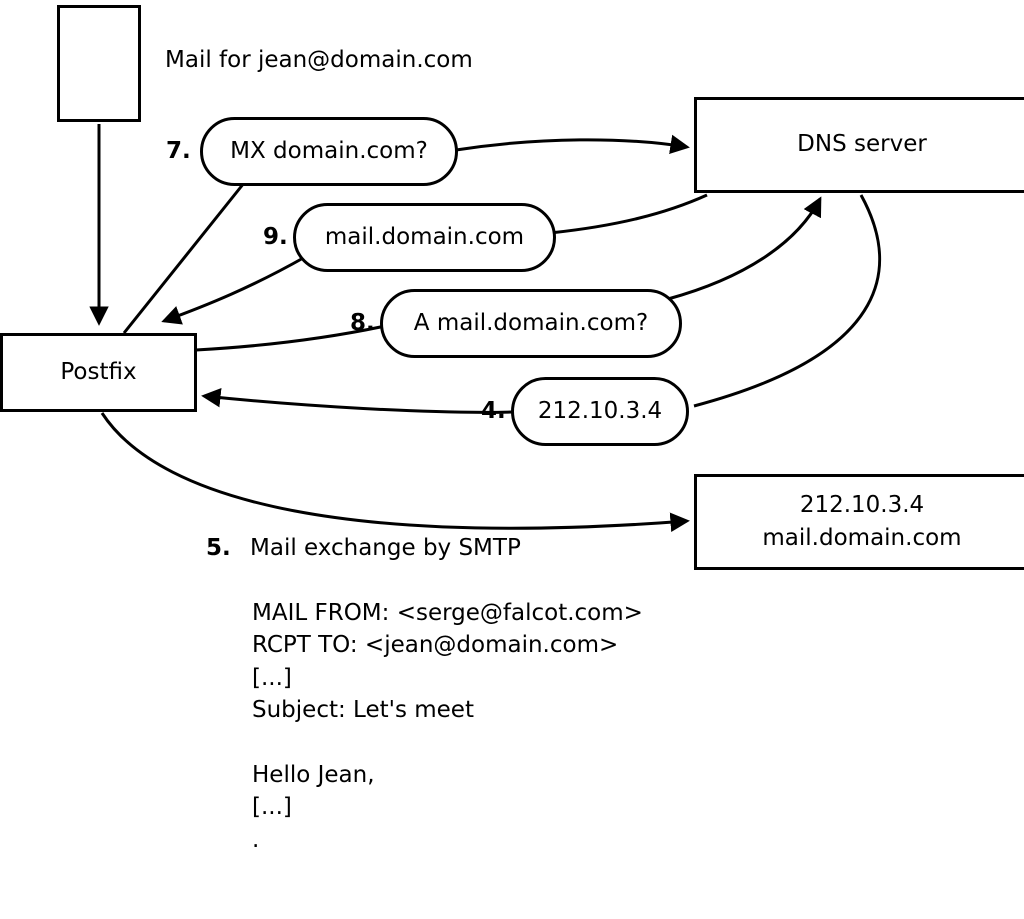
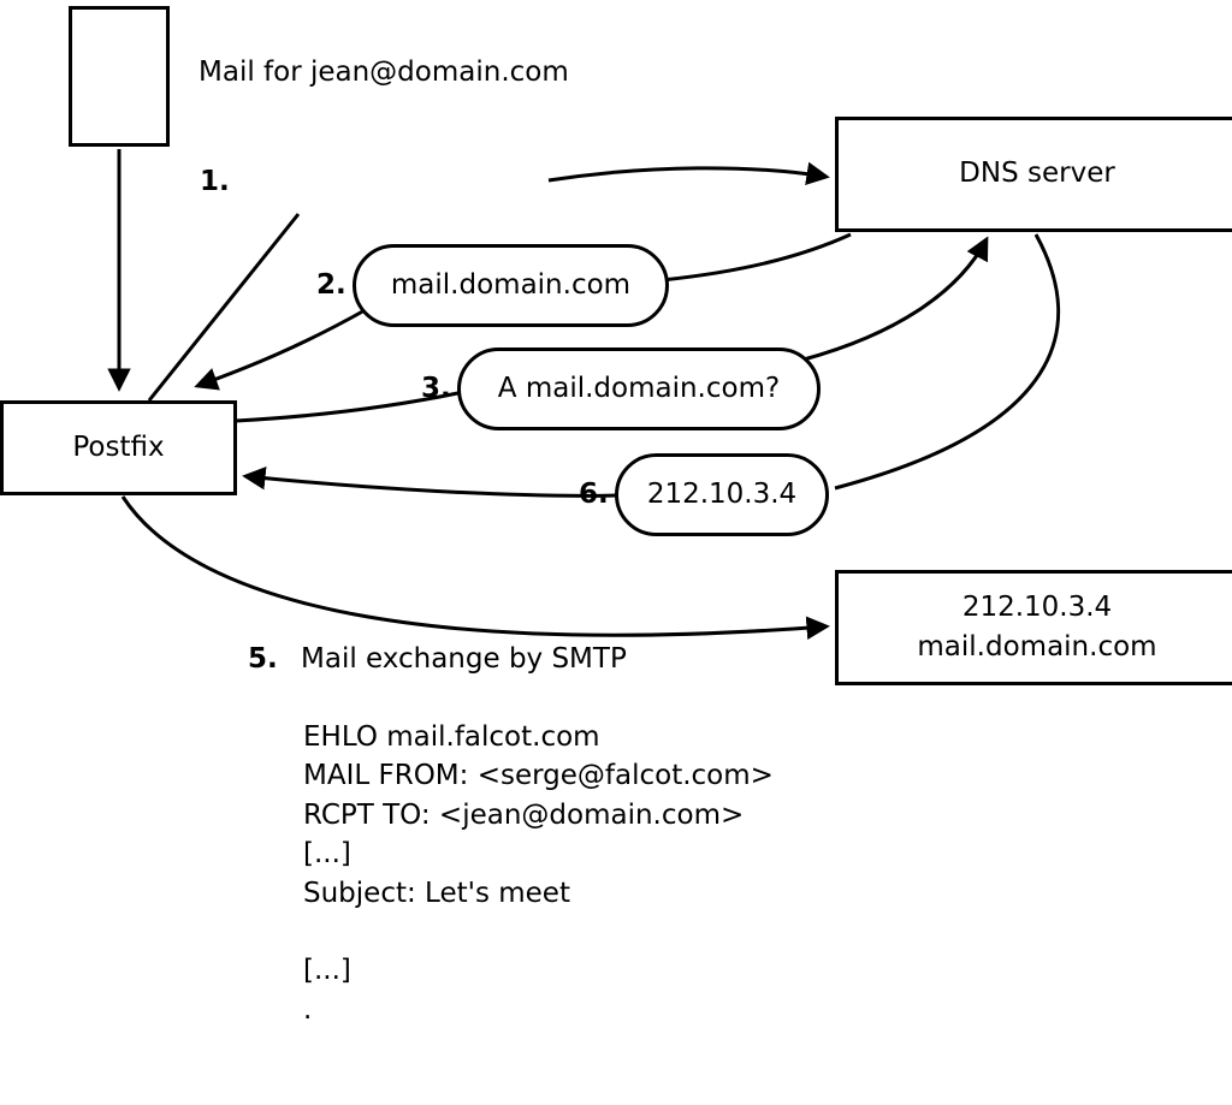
  Mail for jean@domain.com
  DNS server
- 7.
+ 1.
- MX domain.com?
- 9.
+ 2.
  mail.domain.com
- 8.
+ 3.
  A mail.domain.com?
- 4.
+ 6.
  212.10.3.4
  Postfix
  212.10.3.4
  mail.domain.com
  5.
  Mail exchange by SMTP
+ EHLO mail.falcot.com
  MAIL FROM: <serge@falcot.com>
  RCPT TO: <jean@domain.com>
  [...]
  Subject: Let's meet
- Hello Jean,
  [...]
  .
